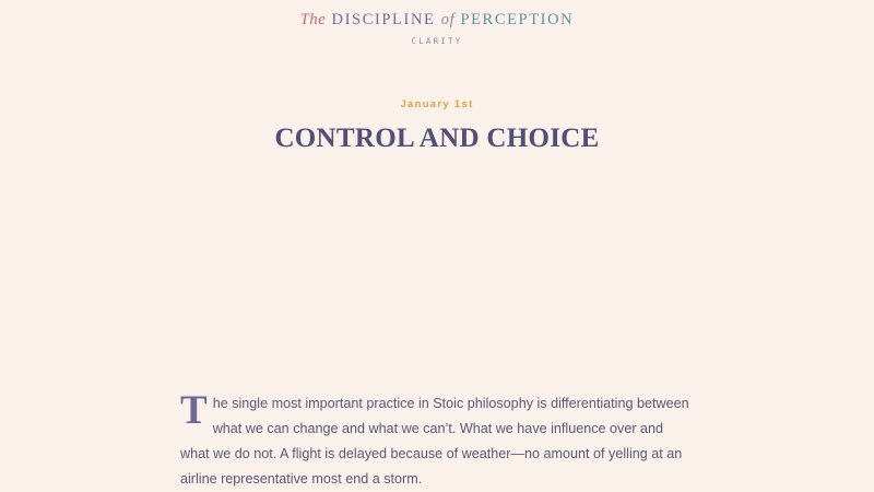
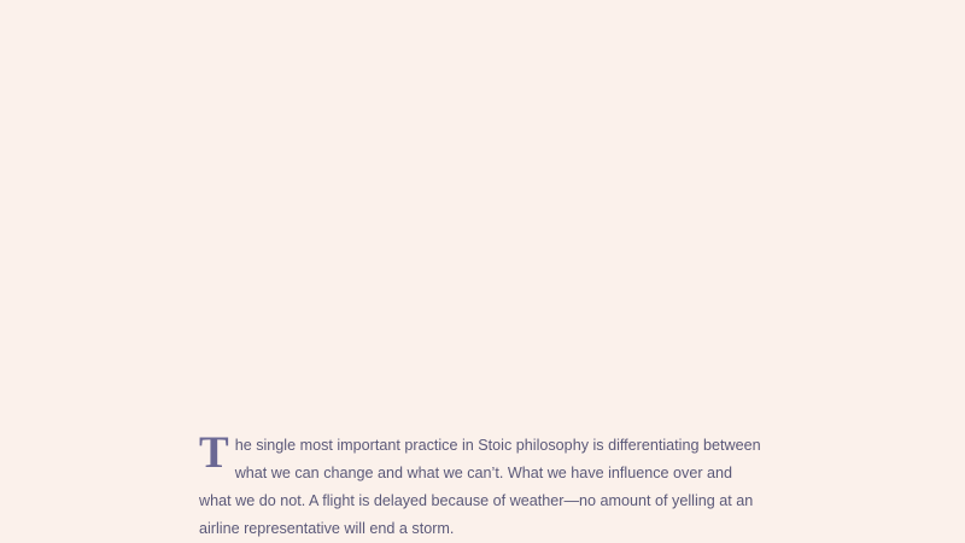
- The DISCIPLINE of PERCEPTION
- CLARITY
- January 1st
- CONTROL AND CHOICE
  T
- he single most important practice in Stoic philosophy is differentiating between what we can change and what we can’t. What we have influence over and what we do not. A flight is delayed because of weather—no amount of yelling at an airline representative most end a storm.
+ he single most important practice in Stoic philosophy is differentiating between what we can change and what we can’t. What we have influence over and what we do not. A flight is delayed because of weather—no amount of yelling at an airline representative will end a storm.
